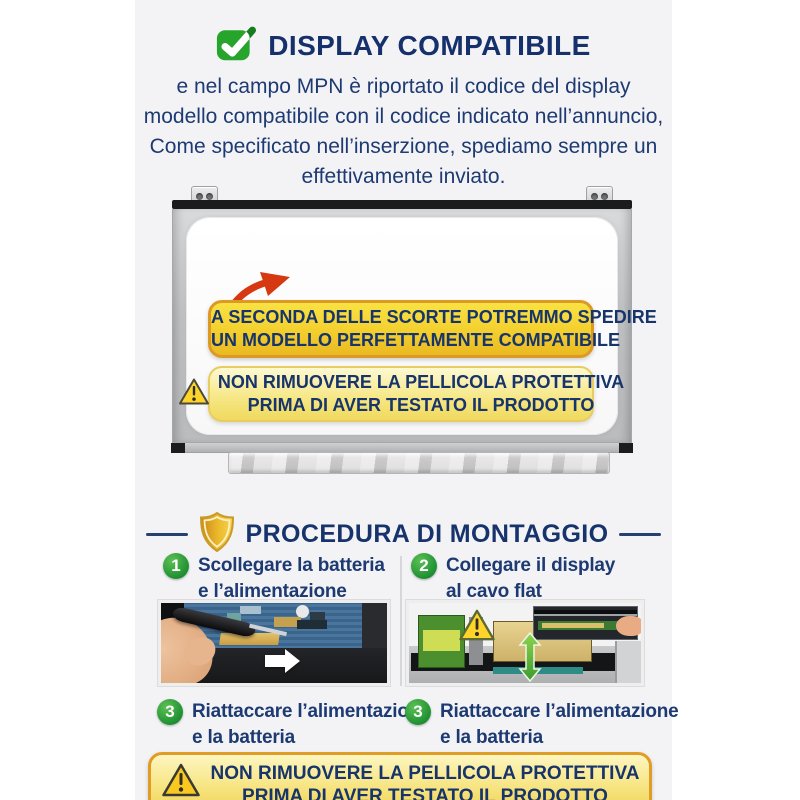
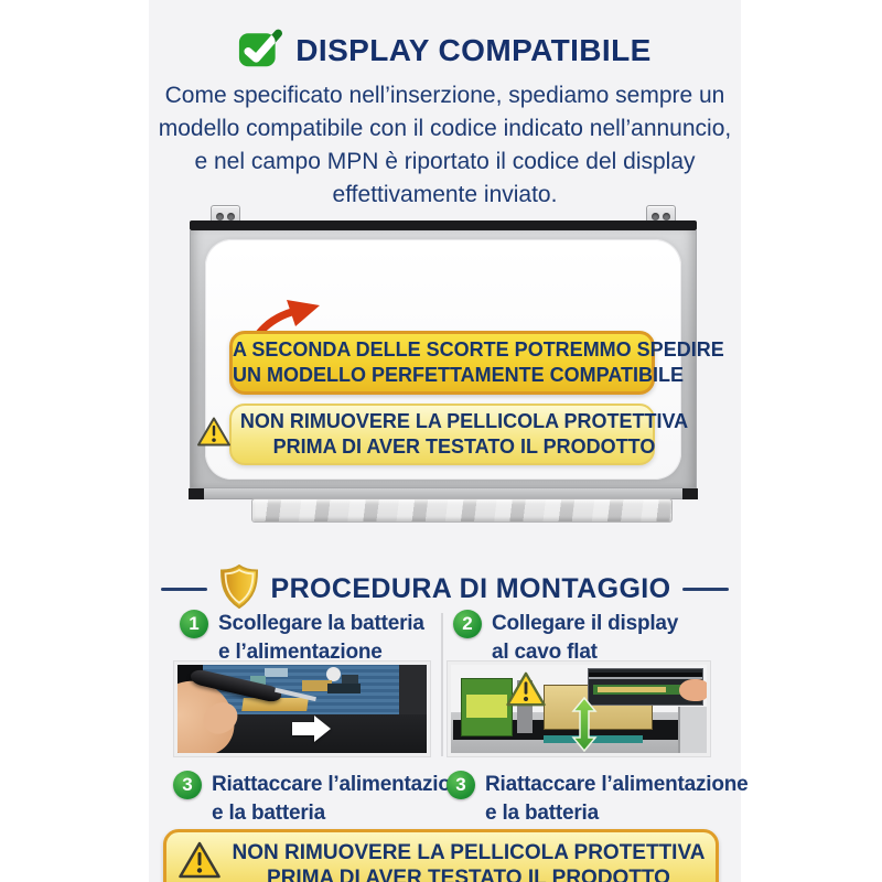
  DISPLAY COMPATIBILE
- e nel campo MPN è riportato il codice del display
+ Come specificato nell’inserzione, spediamo sempre un
  modello compatibile con il codice indicato nell’annuncio,
- Come specificato nell’inserzione, spediamo sempre un
+ e nel campo MPN è riportato il codice del display
  effettivamente inviato.
  A SECONDA DELLE SCORTE POTREMMO SPEDIRE
  UN MODELLO PERFETTAMENTE COMPATIBILE
  NON RIMUOVERE LA PELLICOLA PROTETTIVA
  PRIMA DI AVER TESTATO IL PRODOTTO
  PROCEDURA DI MONTAGGIO
  1
  Scollegare la batteria
  e l’alimentazione
  2
  Collegare il display
  al cavo flat
  3
  Riattaccare l’alimentazio
  e la batteria
  3
  Riattaccare l’alimentazione
  e la batteria
  NON RIMUOVERE LA PELLICOLA PROTETTIVA
  PRIMA DI AVER TESTATO IL PRODOTTO
